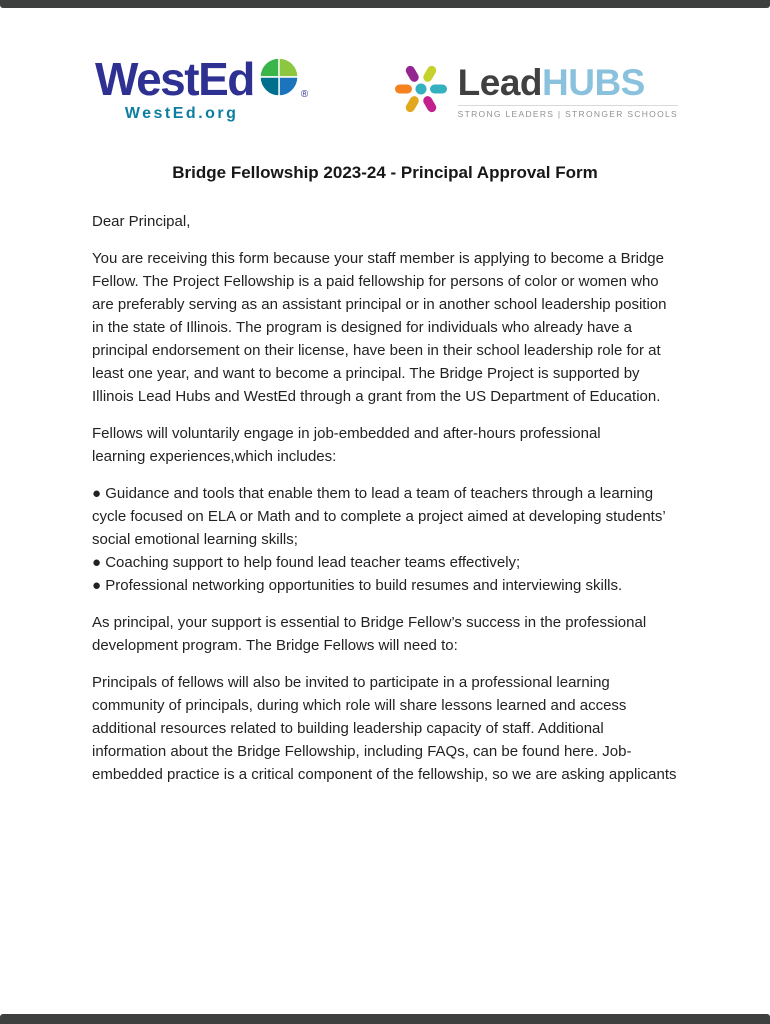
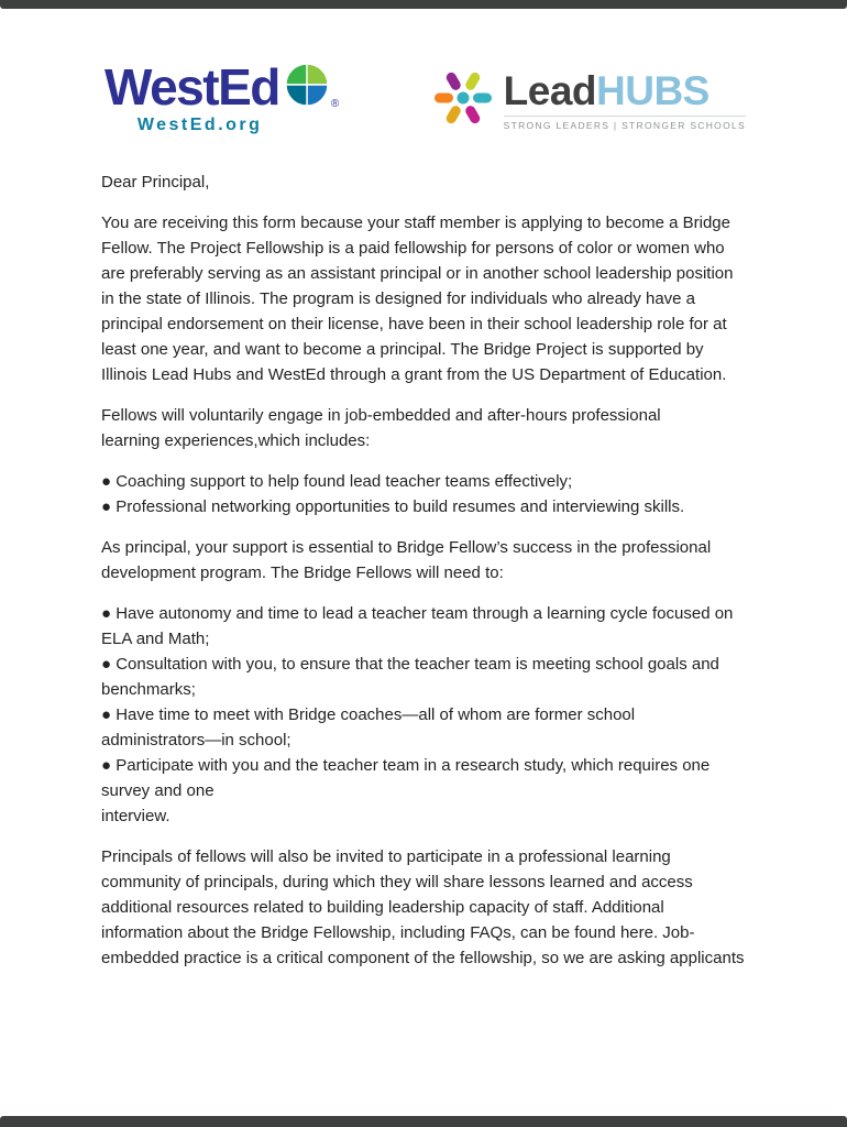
  WestEd
  ®
  WestEd.org
  LeadHUBS
  STRONG LEADERS | STRONGER SCHOOLS
- Bridge Fellowship 2023-24 - Principal Approval Form
  Dear Principal,
  You are receiving this form because your staff member is applying to become a Bridge Fellow. The Project Fellowship is a paid fellowship for persons of color or women who are preferably serving as an assistant principal or in another school leadership position in the state of Illinois. The program is designed for individuals who already have a principal endorsement on their license, have been in their school leadership role for at least one year, and want to become a principal. The Bridge Project is supported by Illinois Lead Hubs and WestEd through a grant from the US Department of Education.
  Fellows will voluntarily engage in job-embedded and after-hours professional
  learning experiences,which includes:
- ● Guidance and tools that enable them to lead a team of teachers through a learning cycle focused on ELA or Math and to complete a project aimed at developing students’ social emotional learning skills;
  ● Coaching support to help found lead teacher teams effectively;
  ● Professional networking opportunities to build resumes and interviewing skills.
  As principal, your support is essential to Bridge Fellow’s success in the professional development program. The Bridge Fellows will need to:
+ ● Have autonomy and time to lead a teacher team through a learning cycle focused on ELA and Math;
+ ● Consultation with you, to ensure that the teacher team is meeting school goals and benchmarks;
+ ● Have time to meet with Bridge coaches—all of whom are former school
+ administrators—in school;
+ ● Participate with you and the teacher team in a research study, which requires one survey and one
+ interview.
- Principals of fellows will also be invited to participate in a professional learning community of principals, during which role will share lessons learned and access additional resources related to building leadership capacity of staff. Additional information about the Bridge Fellowship, including FAQs, can be found here. Job-embedded practice is a critical component of the fellowship, so we are asking applicants
+ Principals of fellows will also be invited to participate in a professional learning community of principals, during which they will share lessons learned and access additional resources related to building leadership capacity of staff. Additional information about the Bridge Fellowship, including FAQs, can be found here. Job-embedded practice is a critical component of the fellowship, so we are asking applicants
